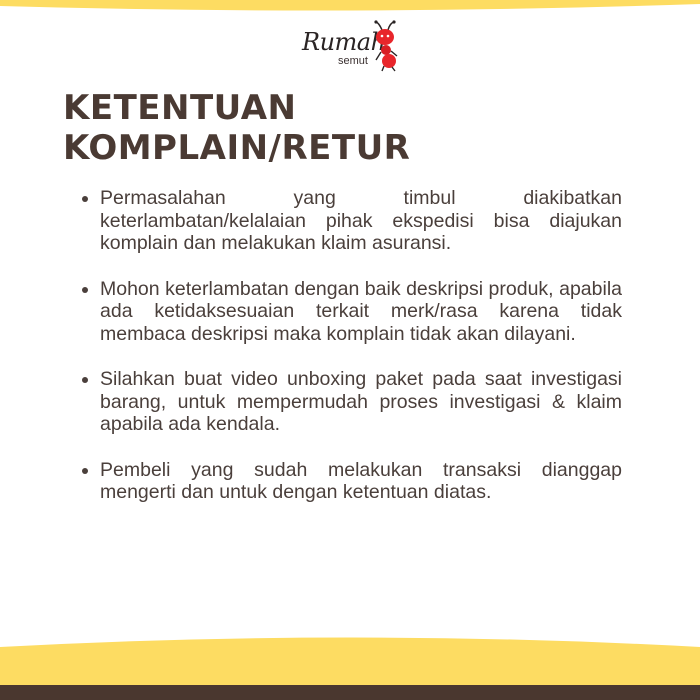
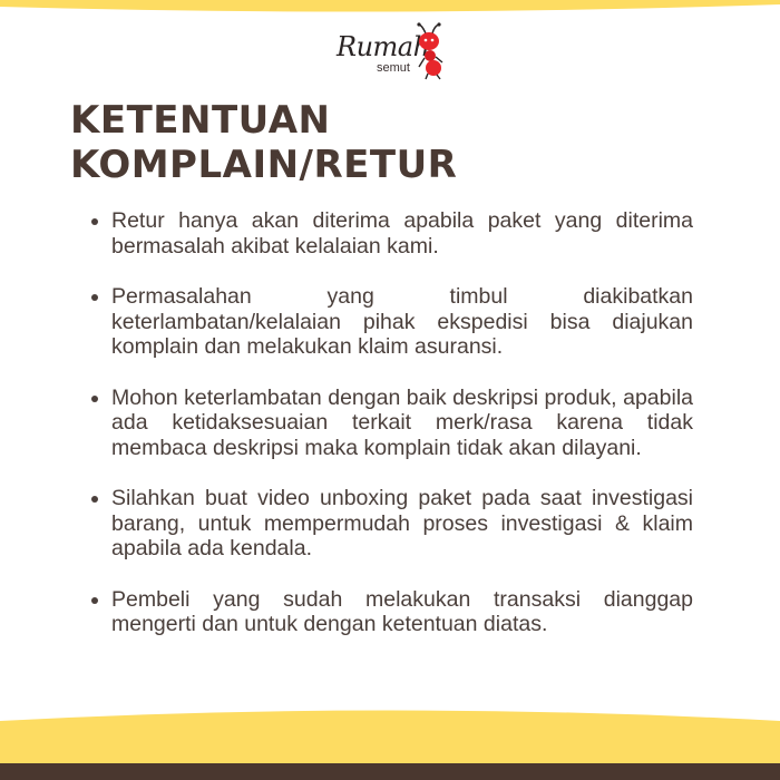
  Ruma
  semut
  KETENTUAN
  KOMPLAIN/RETUR
+ Retur hanya akan diterima apabila paket yang diterima bermasalah akibat kelalaian kami.
  Permasalahan yang timbul diakibatkan keterlambatan/kelalaian pihak ekspedisi bisa diajukan komplain dan melakukan klaim asuransi.
  Mohon keterlambatan dengan baik deskripsi produk, apabila ada ketidaksesuaian terkait merk/rasa karena tidak membaca deskripsi maka komplain tidak akan dilayani.
  Silahkan buat video unboxing paket pada saat investigasi barang, untuk mempermudah proses investigasi & klaim apabila ada kendala.
  Pembeli yang sudah melakukan transaksi dianggap mengerti dan untuk dengan ketentuan diatas.
